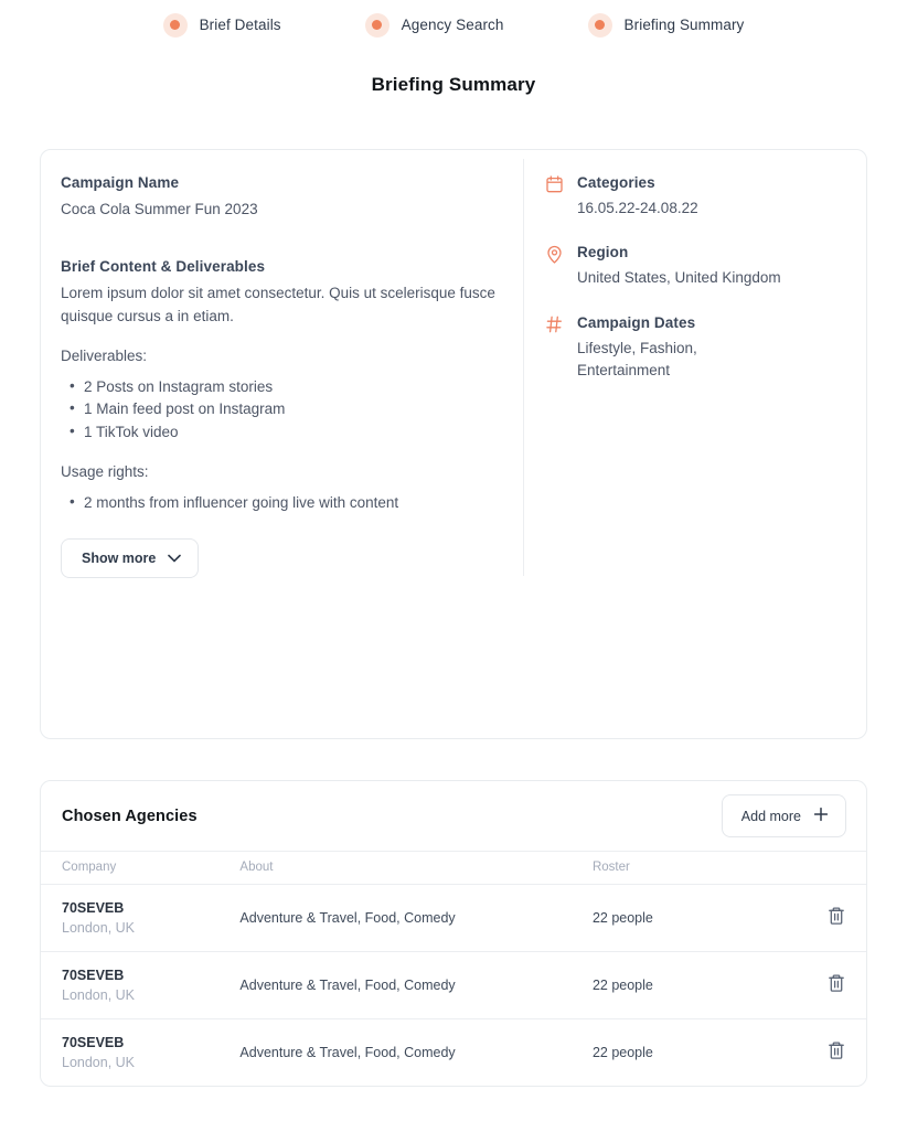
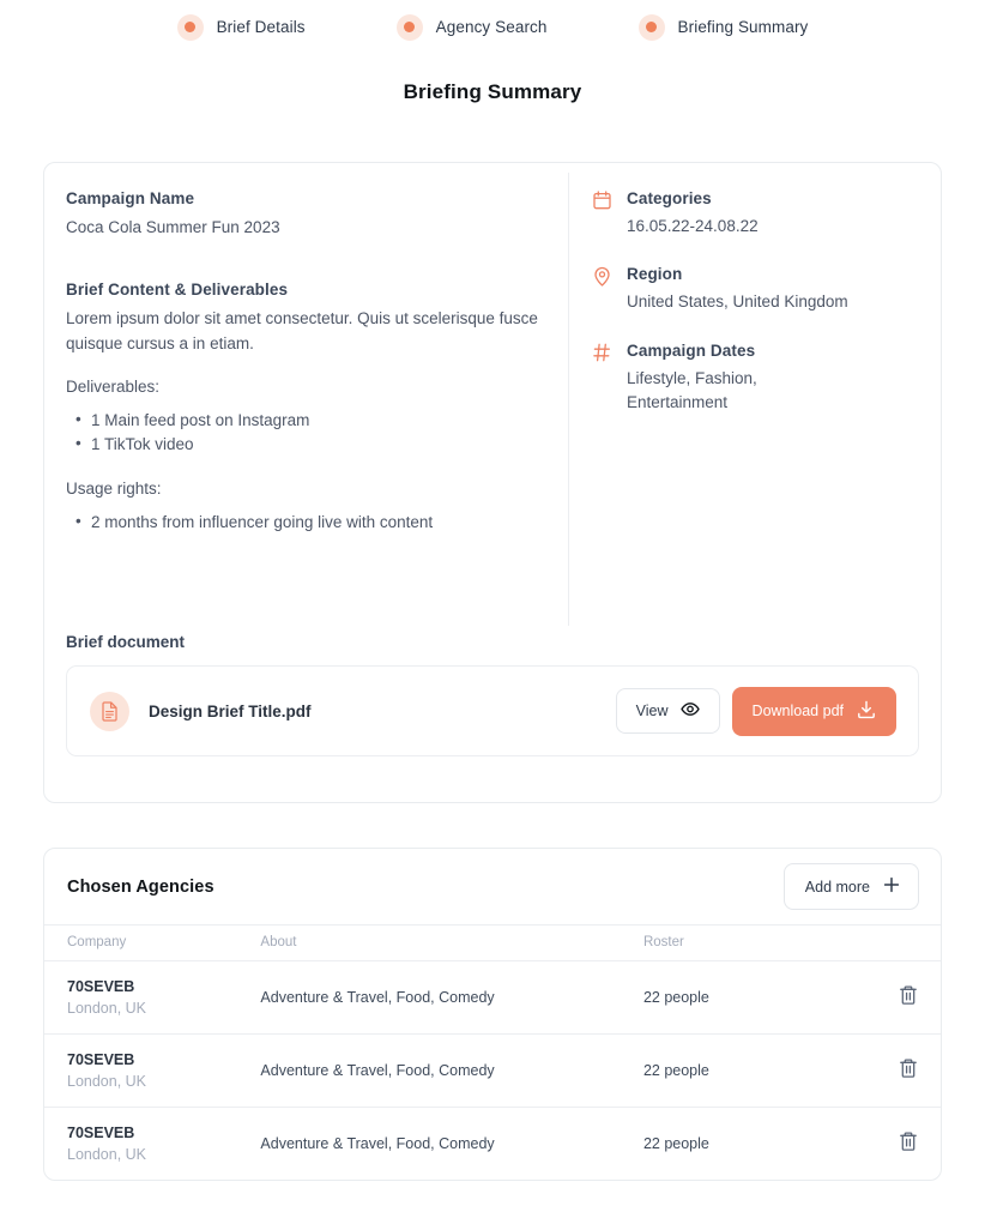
  Brief Details
  Agency Search
  Briefing Summary
  Briefing Summary
  Campaign Name
  Coca Cola Summer Fun 2023
  Brief Content & Deliverables
  Lorem ipsum dolor sit amet consectetur. Quis ut scelerisque fusce quisque cursus a in etiam.
  Deliverables:
- 2 Posts on Instagram stories
  1 Main feed post on Instagram
  1 TikTok video
  Usage rights:
  2 months from influencer going live with content
- Show more
  Categories
  16.05.22-24.08.22
  Region
  United States, United Kingdom
  Campaign Dates
  Lifestyle, Fashion, Entertainment
+ Brief document
+ Design Brief Title.pdf
+ View
+ Download pdf
  Chosen Agencies
  Add more
  Company	About	Roster
  70SEVEB London, UK	Adventure & Travel, Food, Comedy	22 people
  70SEVEB London, UK	Adventure & Travel, Food, Comedy	22 people
  70SEVEB London, UK	Adventure & Travel, Food, Comedy	22 people
